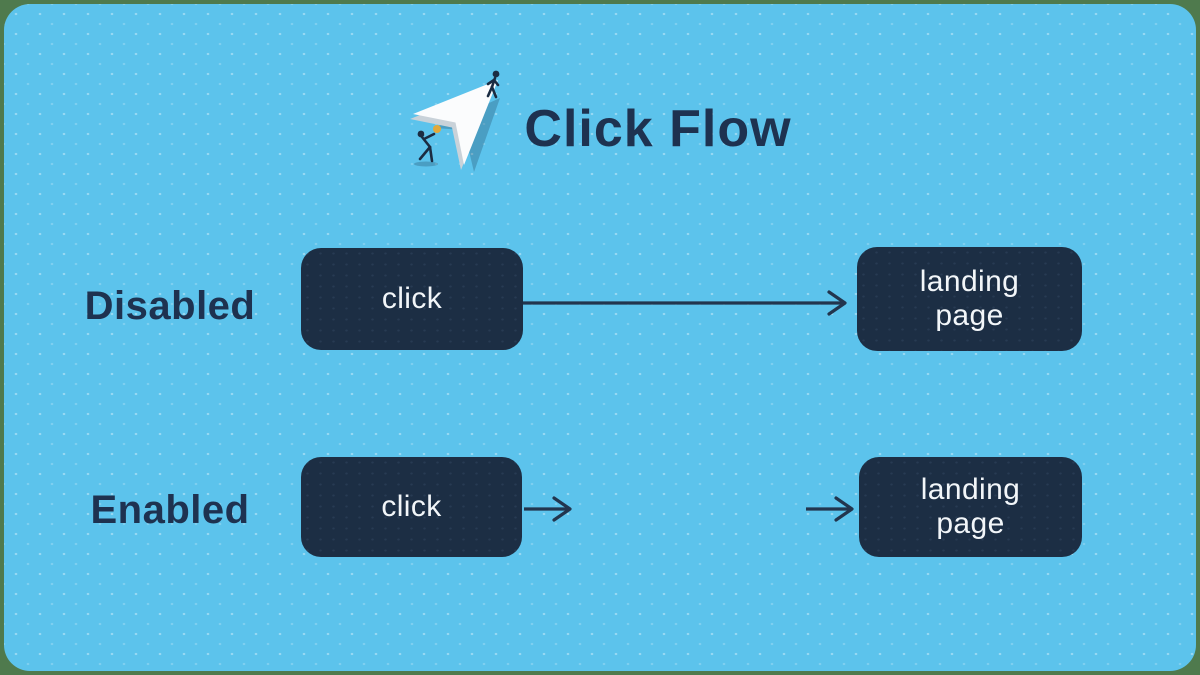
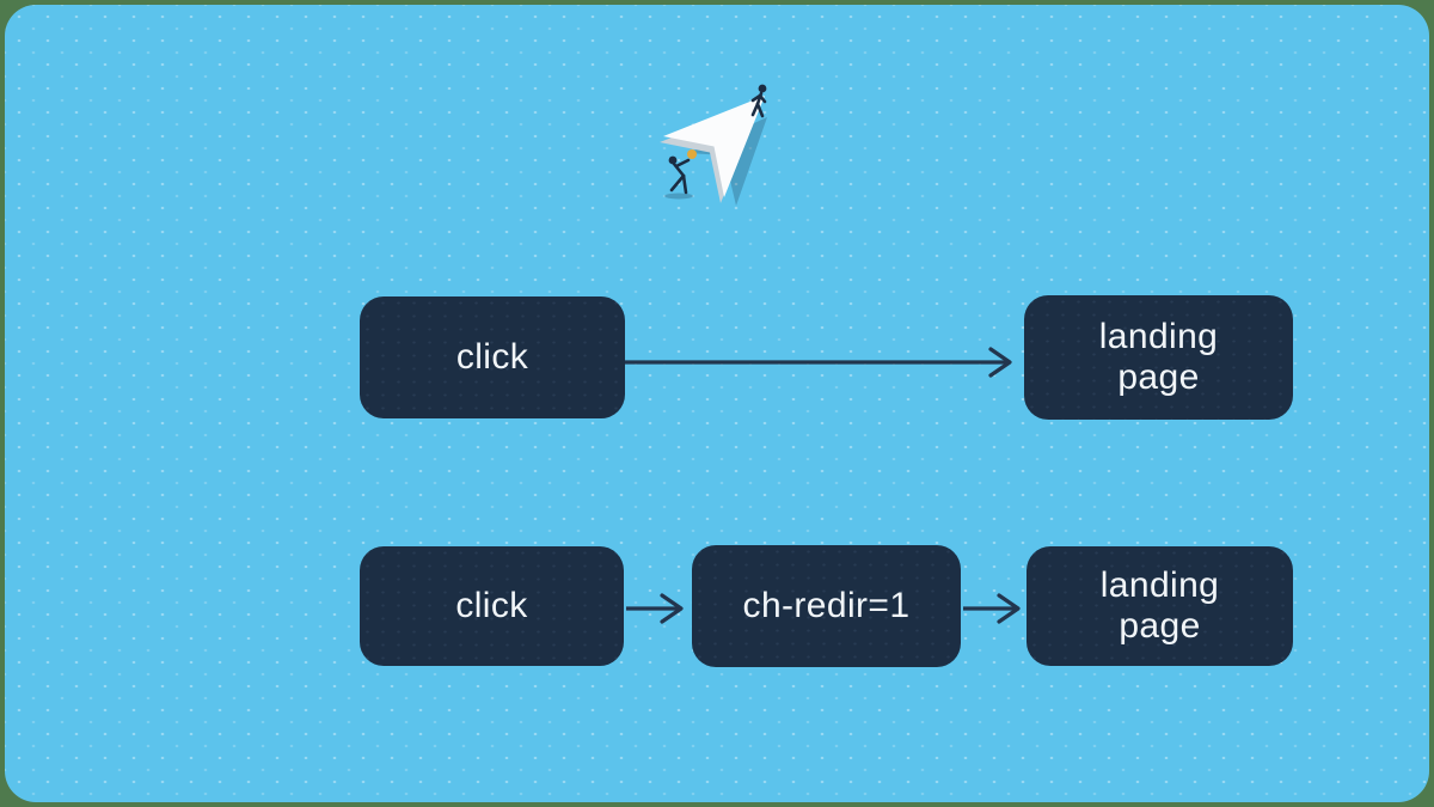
- Click Flow
- Disabled
  click
  landing page
- Enabled
  click
+ ch-redir=1
  landing page
